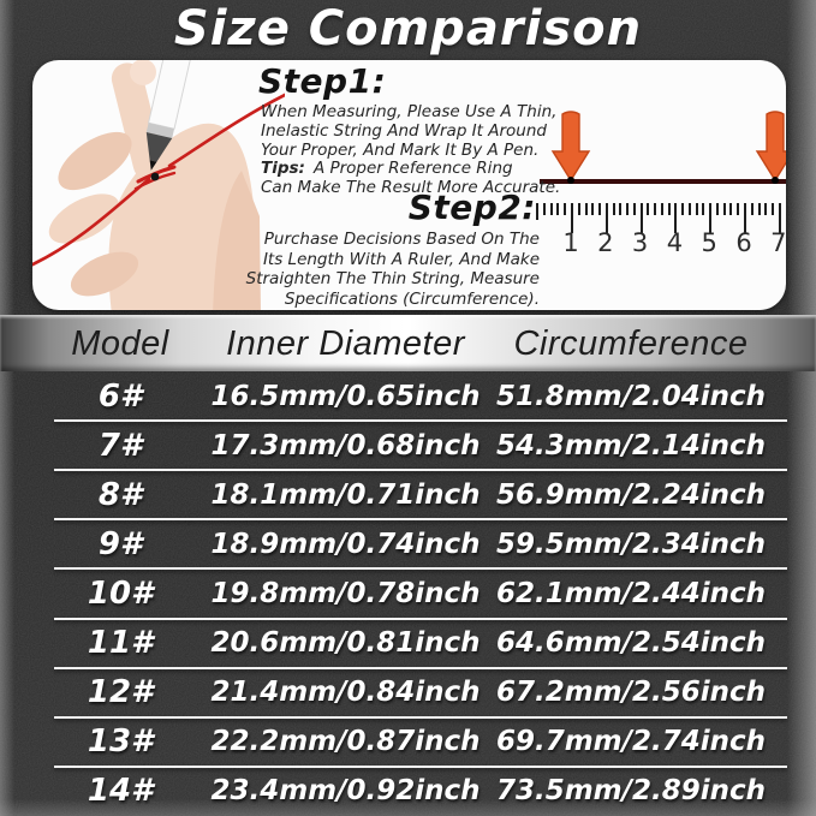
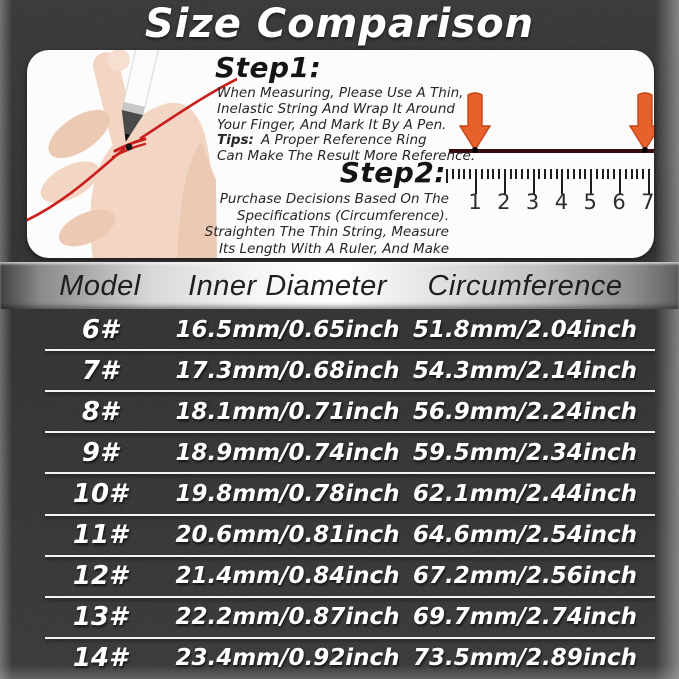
  Size Comparison
  Step1:
  When Measuring, Please Use A Thin,
  Inelastic String And Wrap It Around
- Your Proper, And Mark It By A Pen.
+ Your Finger, And Mark It By A Pen.
  Tips: A Proper Reference Ring
- Can Make The Result More Accurate.
+ Can Make The Result More Reference.
  Step2:
  Purchase Decisions Based On The
- Its Length With A Ruler, And Make
+ Specifications (Circumference).
  Straighten The Thin String, Measure
- Specifications (Circumference).
+ Its Length With A Ruler, And Make
  1
  2
  3
  4
  5
  6
  7
  Model
  Inner Diameter
  Circumference
  6#
  16.5mm/0.65inch
  51.8mm/2.04inch
  7#
  17.3mm/0.68inch
  54.3mm/2.14inch
  8#
  18.1mm/0.71inch
  56.9mm/2.24inch
  9#
  18.9mm/0.74inch
  59.5mm/2.34inch
  10#
  19.8mm/0.78inch
  62.1mm/2.44inch
  11#
  20.6mm/0.81inch
  64.6mm/2.54inch
  12#
  21.4mm/0.84inch
  67.2mm/2.56inch
  13#
  22.2mm/0.87inch
  69.7mm/2.74inch
  14#
  23.4mm/0.92inch
  73.5mm/2.89inch
